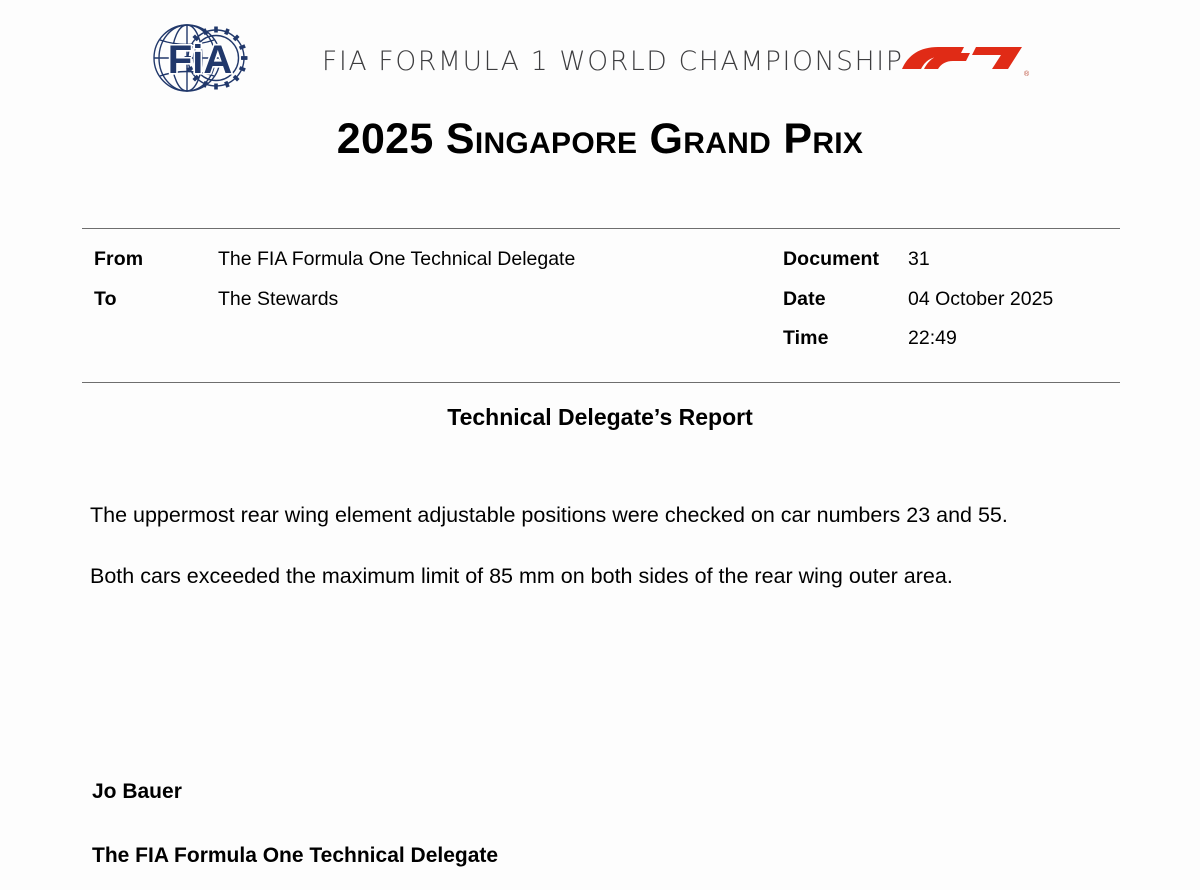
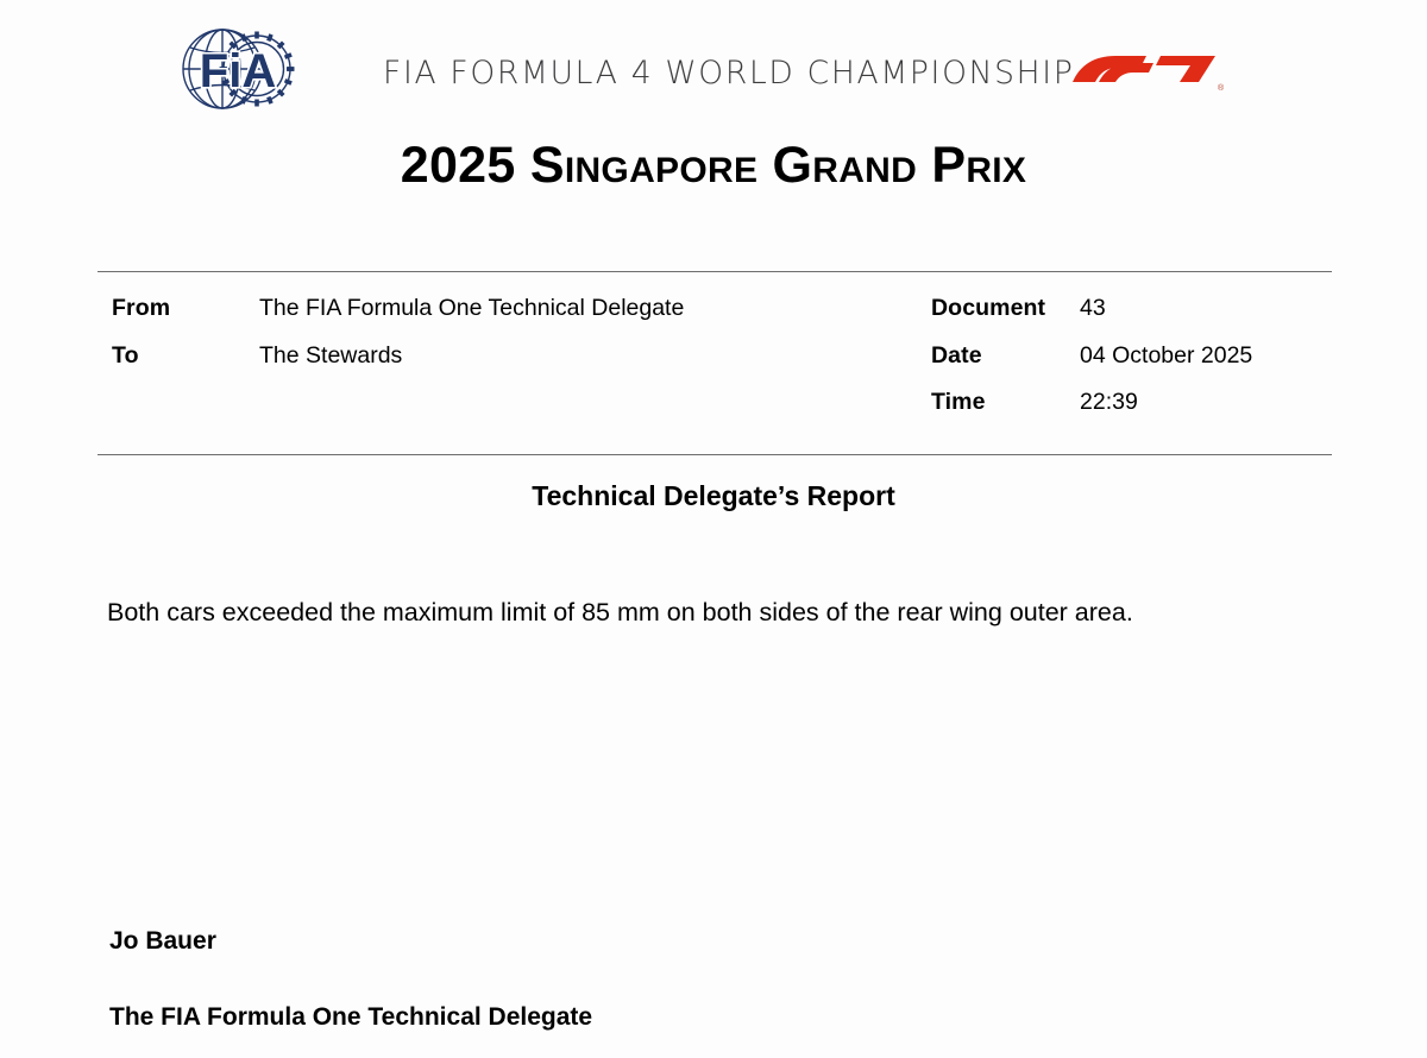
  FiA
- FIA FORMULA 1 WORLD CHAMPIONSHIP
+ FIA FORMULA 4 WORLD CHAMPIONSHIP
  2025 Singapore Grand Prix
  From
  The FIA Formula One Technical Delegate
  To
  The Stewards
  Document
- 31
+ 43
  Date
  04 October 2025
  Time
- 22:49
+ 22:39
  Technical Delegate’s Report
- The uppermost rear wing element adjustable positions were checked on car numbers 23 and 55.
  Both cars exceeded the maximum limit of 85 mm on both sides of the rear wing outer area.
  Jo Bauer
  The FIA Formula One Technical Delegate
